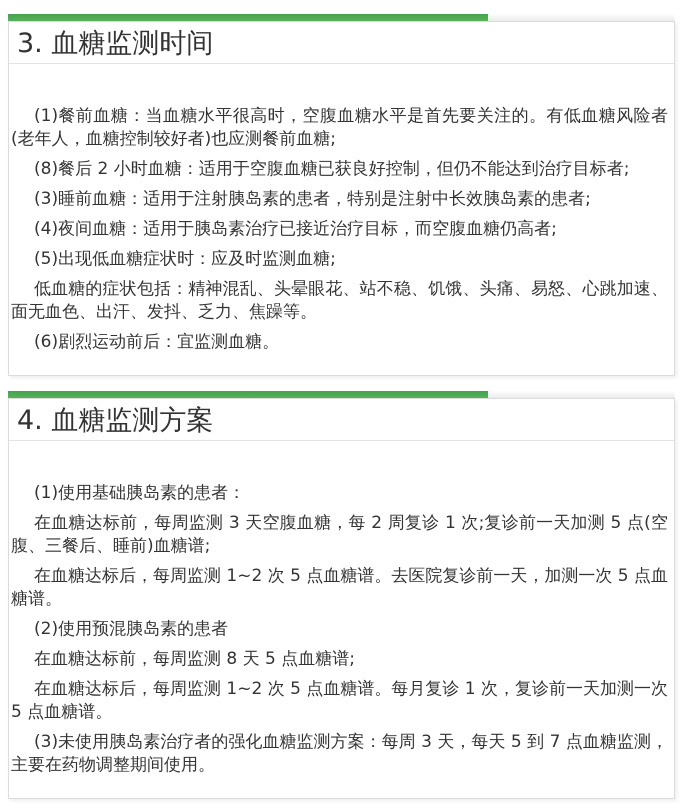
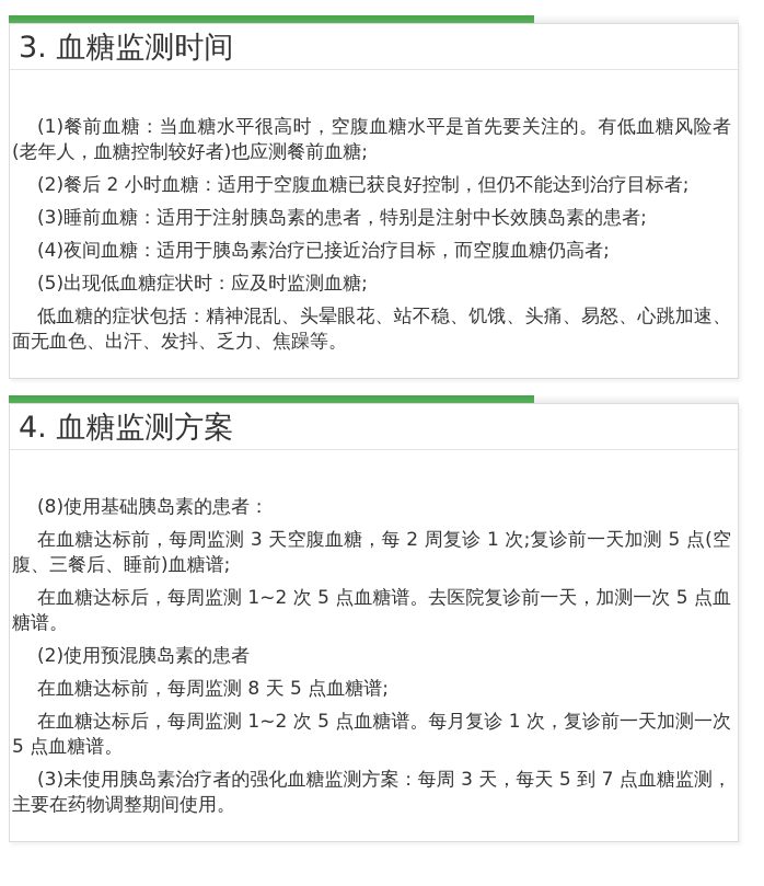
  3. 血糖监测时间
  (1)餐前血糖：当血糖水平很高时，空腹血糖水平是首先要关注的。有低血糖风险者(老年人，血糖控制较好者)也应测餐前血糖;
- (8)餐后 2 小时血糖：适用于空腹血糖已获良好控制，但仍不能达到治疗目标者;
+ (2)餐后 2 小时血糖：适用于空腹血糖已获良好控制，但仍不能达到治疗目标者;
  (3)睡前血糖：适用于注射胰岛素的患者，特别是注射中长效胰岛素的患者;
  (4)夜间血糖：适用于胰岛素治疗已接近治疗目标，而空腹血糖仍高者;
  (5)出现低血糖症状时：应及时监测血糖;
  低血糖的症状包括：精神混乱、头晕眼花、站不稳、饥饿、头痛、易怒、心跳加速、面无血色、出汗、发抖、乏力、焦躁等。
- (6)剧烈运动前后：宜监测血糖。
  4. 血糖监测方案
- (1)使用基础胰岛素的患者：
+ (8)使用基础胰岛素的患者：
  在血糖达标前，每周监测 3 天空腹血糖，每 2 周复诊 1 次;复诊前一天加测 5 点(空腹、三餐后、睡前)血糖谱;
  在血糖达标后，每周监测 1~2 次 5 点血糖谱。去医院复诊前一天，加测一次 5 点血糖谱。
  (2)使用预混胰岛素的患者
  在血糖达标前，每周监测 8 天 5 点血糖谱;
  在血糖达标后，每周监测 1~2 次 5 点血糖谱。每月复诊 1 次，复诊前一天加测一次 5 点血糖谱。
  (3)未使用胰岛素治疗者的强化血糖监测方案：每周 3 天，每天 5 到 7 点血糖监测，主要在药物调整期间使用。
